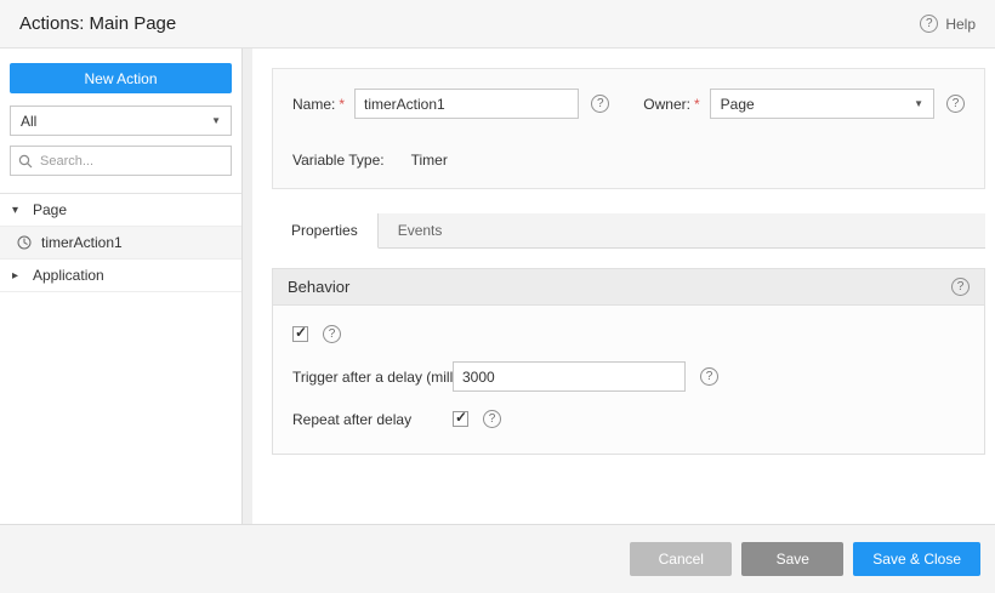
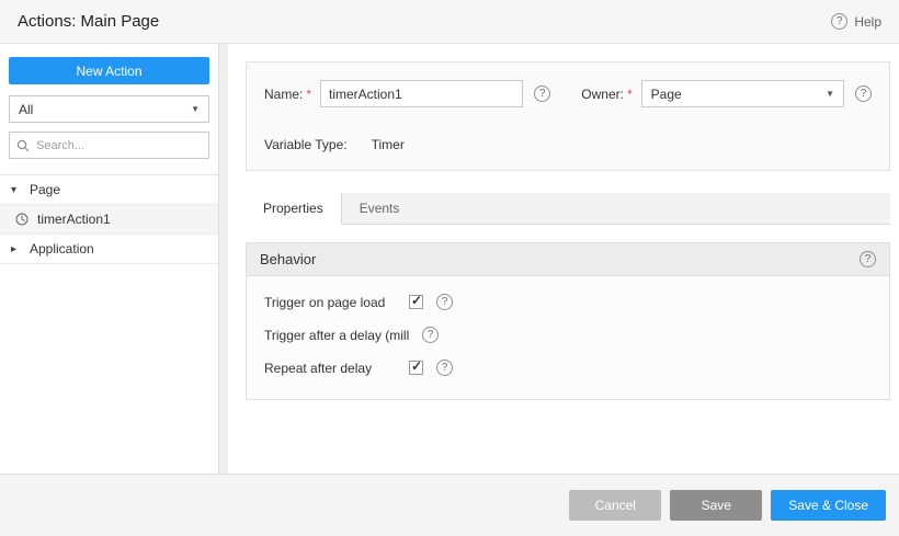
  Actions: Main Page
  ?
  Help
  New Action
  All
  ▼
  Search...
  ▾
  Page
  timerAction1
  ▸
  Application
  Name: *
  timerAction1
  ?
  Owner: *
  Page
  ▼
  ?
  Variable Type:
  Timer
  Properties
  Events
  Behavior
  ?
+ Trigger on page load
  ?
  Trigger after a delay (mill
- 3000
  ?
  Repeat after delay
  ?
  Cancel
  Save
  Save & Close
